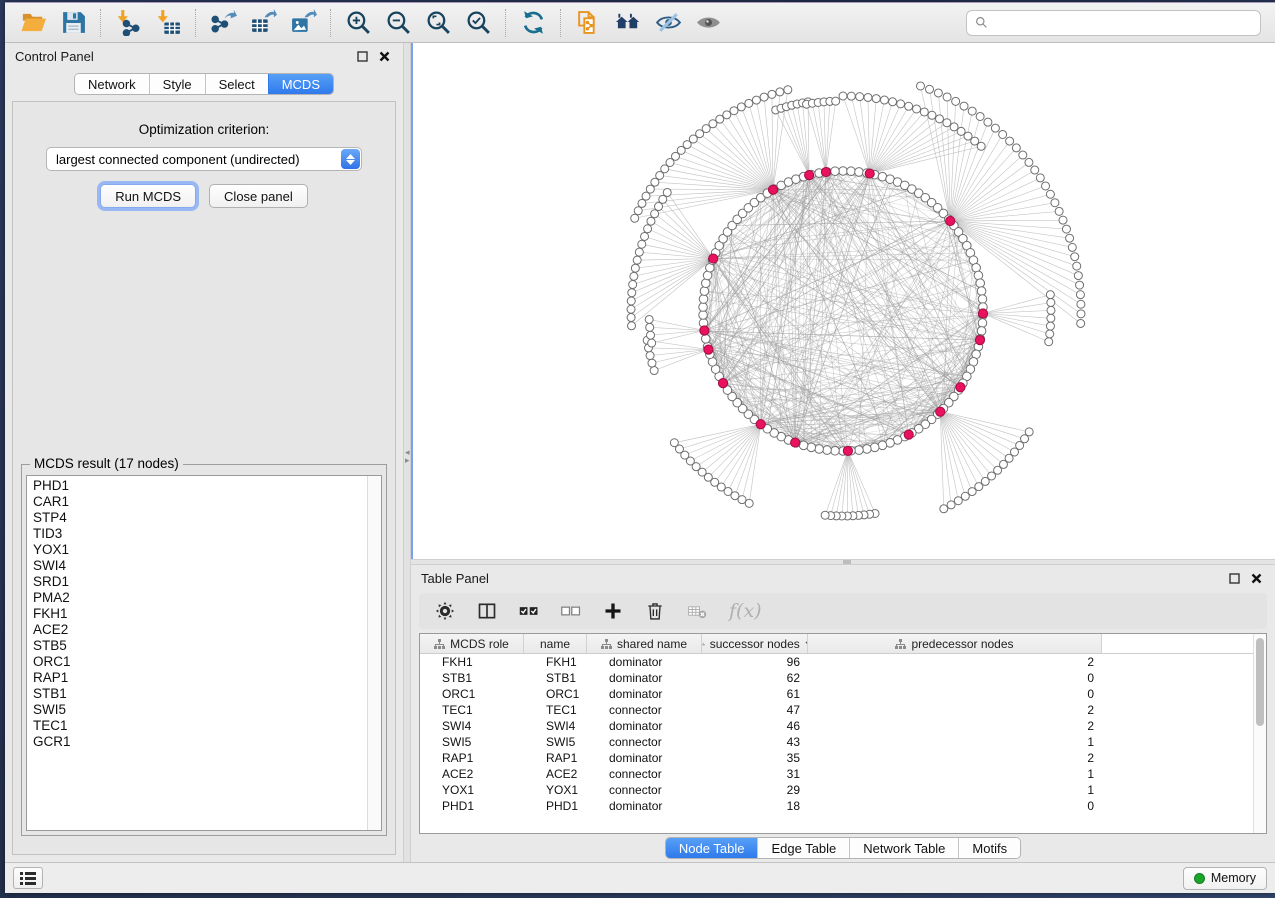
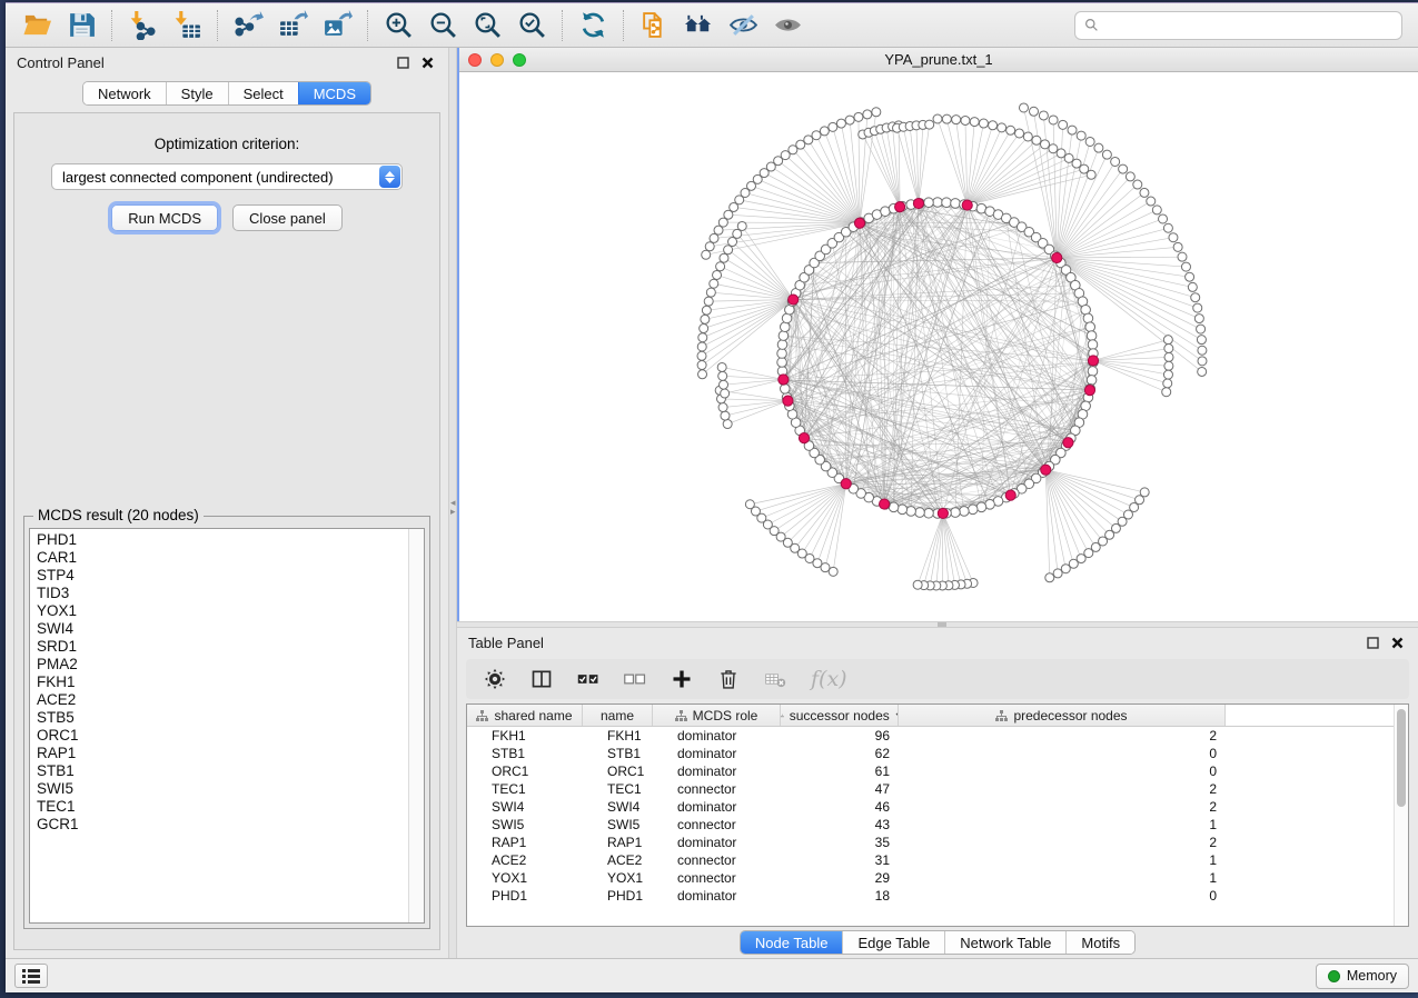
  Control Panel
  Network
  Style
  Select
  MCDS
  Optimization criterion:
  largest connected component (undirected)
  Run MCDS
  Close panel
- MCDS result (17 nodes)
+ MCDS result (20 nodes)
  PHD1
  CAR1
  STP4
  TID3
  YOX1
  SWI4
  SRD1
  PMA2
  FKH1
  ACE2
  STB5
  ORC1
  RAP1
  STB1
  SWI5
  TEC1
  GCR1
  ◂
  ▸
+ YPA_prune.txt_1
  Table Panel
  f(x)
- MCDS role
+ shared name
  name
- shared name
+ MCDS role
  successor nodes
  predecessor nodes
  FKH1
  FKH1
  dominator
  96
  2
  STB1
  STB1
  dominator
  62
  0
  ORC1
  ORC1
  dominator
  61
  0
  TEC1
  TEC1
  connector
  47
  2
  SWI4
  SWI4
  dominator
  46
  2
  SWI5
  SWI5
  connector
  43
  1
  RAP1
  RAP1
  dominator
  35
  2
  ACE2
  ACE2
  connector
  31
  1
  YOX1
  YOX1
  connector
  29
  1
  PHD1
  PHD1
  dominator
  18
  0
  Node Table
  Edge Table
  Network Table
  Motifs
  Memory
